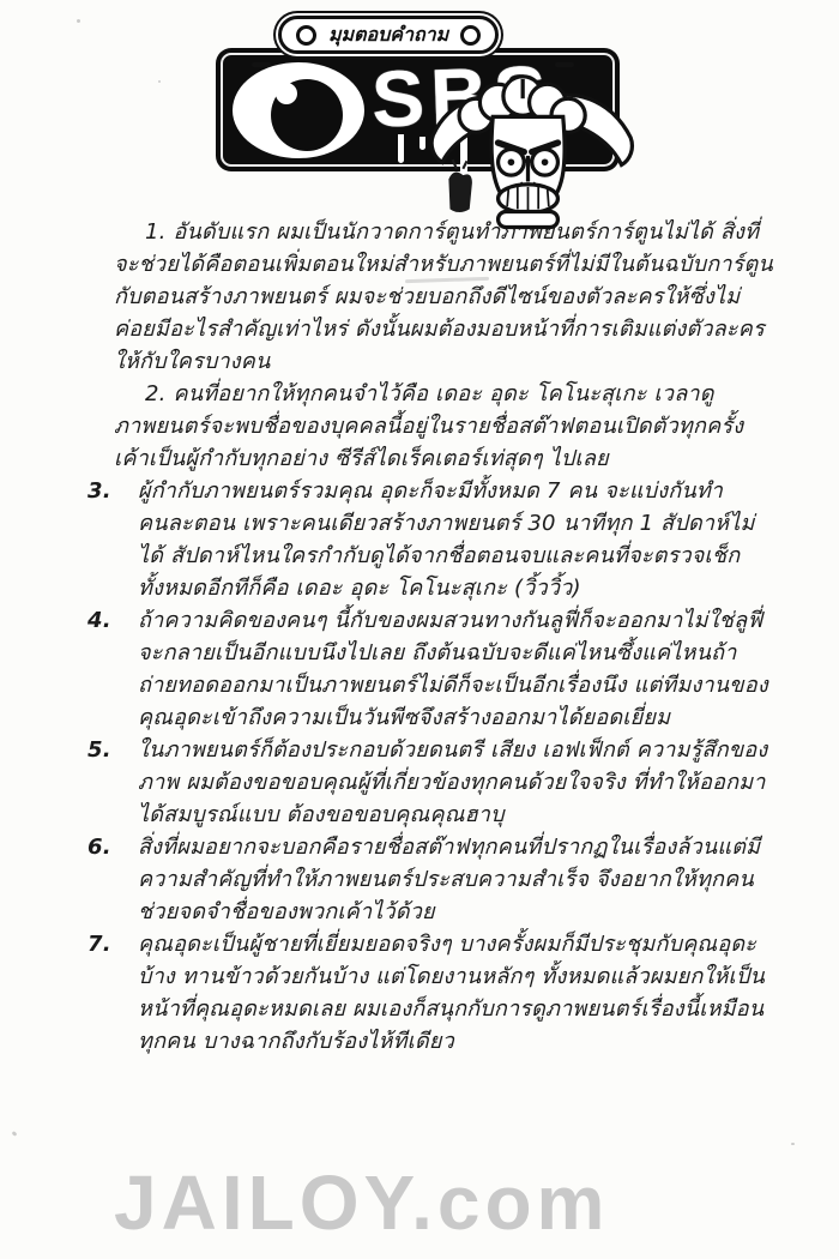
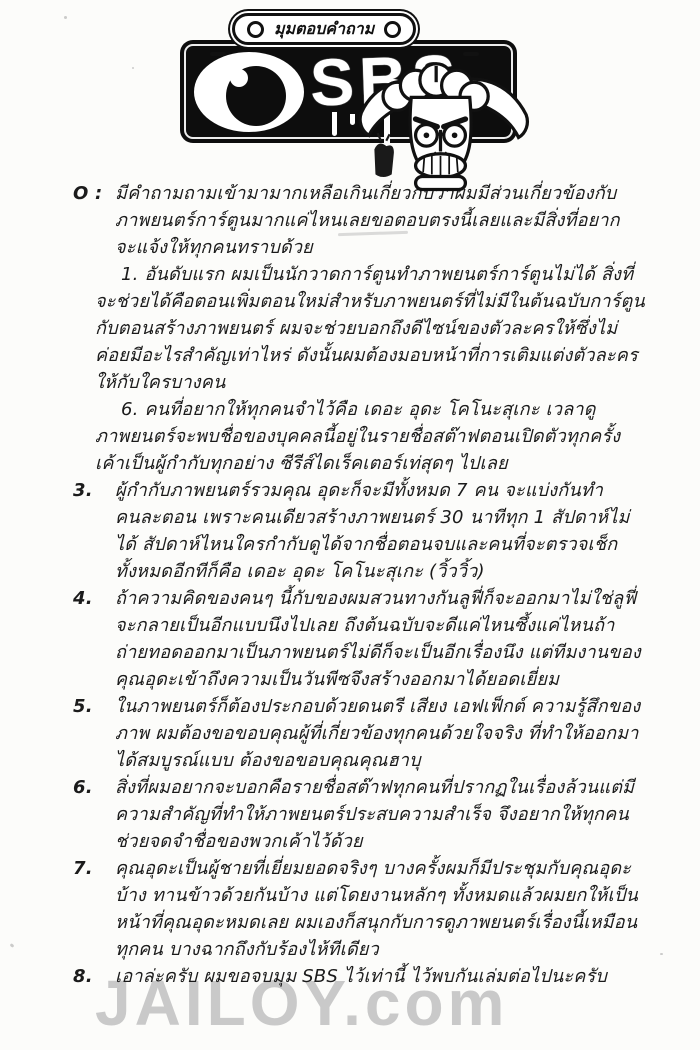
  มุมตอบคำถาม
+ O :
+ มีคำถามถามเข้ามามากเหลือเกินเกี่ยวกับว่าผมมีส่วนเกี่ยวข้องกับภาพยนตร์การ์ตูนมากแค่ไหนเลยขอตอบตรงนี้เลยและมีสิ่งที่อยากจะแจ้งให้ทุกคนทราบด้วย
  1. อันดับแรก ผมเป็นนักวาดการ์ตูนทำภาพยนตร์การ์ตูนไม่ได้ สิ่งที่จะช่วยได้คือตอนเพิ่มตอนใหม่สำหรับภาพยนตร์ที่ไม่มีในต้นฉบับการ์ตูนกับตอนสร้างภาพยนตร์ ผมจะช่วยบอกถึงดีไซน์ของตัวละครให้ซึ่งไม่ค่อยมีอะไรสำคัญเท่าไหร่ ดังนั้นผมต้องมอบหน้าที่การเติมแต่งตัวละครให้กับใครบางคน
- 2. คนที่อยากให้ทุกคนจำไว้คือ เดอะ อุดะ โคโนะสุเกะ เวลาดูภาพยนตร์จะพบชื่อของบุคคลนี้อยู่ในรายชื่อสต๊าฟตอนเปิดตัวทุกครั้ง เค้าเป็นผู้กำกับทุกอย่าง ซีรีส์ไดเร็คเตอร์เท่สุดๆ ไปเลย
+ 6. คนที่อยากให้ทุกคนจำไว้คือ เดอะ อุดะ โคโนะสุเกะ เวลาดูภาพยนตร์จะพบชื่อของบุคคลนี้อยู่ในรายชื่อสต๊าฟตอนเปิดตัวทุกครั้ง เค้าเป็นผู้กำกับทุกอย่าง ซีรีส์ไดเร็คเตอร์เท่สุดๆ ไปเลย
  3.
  ผู้กำกับภาพยนตร์รวมคุณ อุดะก็จะมีทั้งหมด 7 คน จะแบ่งกันทำคนละตอน เพราะคนเดียวสร้างภาพยนตร์ 30 นาทีทุก 1 สัปดาห์ไม่ได้ สัปดาห์ไหนใครกำกับดูได้จากชื่อตอนจบและคนที่จะตรวจเช็กทั้งหมดอีกทีก็คือ เดอะ อุดะ โคโนะสุเกะ (วิ้ววิ้ว)
  4.
  ถ้าความคิดของคนๆ นี้กับของผมสวนทางกันลูฟี่ก็จะออกมาไม่ใช่ลูฟี่ จะกลายเป็นอีกแบบนึงไปเลย ถึงต้นฉบับจะดีแค่ไหนซึ้งแค่ไหนถ้าถ่ายทอดออกมาเป็นภาพยนตร์ไม่ดีก็จะเป็นอีกเรื่องนึง แต่ทีมงานของคุณอุดะเข้าถึงความเป็นวันพีซจึงสร้างออกมาได้ยอดเยี่ยม
  5.
  ในภาพยนตร์ก็ต้องประกอบด้วยดนตรี เสียง เอฟเฟ็กต์ ความรู้สึกของภาพ ผมต้องขอขอบคุณผู้ที่เกี่ยวข้องทุกคนด้วยใจจริง ที่ทำให้ออกมาได้สมบูรณ์แบบ ต้องขอขอบคุณคุณฮาบุ
  6.
  สิ่งที่ผมอยากจะบอกคือรายชื่อสต๊าฟทุกคนที่ปรากฏในเรื่องล้วนแต่มีความสำคัญที่ทำให้ภาพยนตร์ประสบความสำเร็จ จึงอยากให้ทุกคนช่วยจดจำชื่อของพวกเค้าไว้ด้วย
  7.
  คุณอุดะเป็นผู้ชายที่เยี่ยมยอดจริงๆ บางครั้งผมก็มีประชุมกับคุณอุดะบ้าง ทานข้าวด้วยกันบ้าง แต่โดยงานหลักๆ ทั้งหมดแล้วผมยกให้เป็นหน้าที่คุณอุดะหมดเลย ผมเองก็สนุกกับการดูภาพยนตร์เรื่องนี้เหมือนทุกคน บางฉากถึงกับร้องไห้ทีเดียว
+ 8.
+ เอาล่ะครับ ผมขอจบมุม SBS ไว้เท่านี้ ไว้พบกันเล่มต่อไปนะครับ
  JAILOY.com
